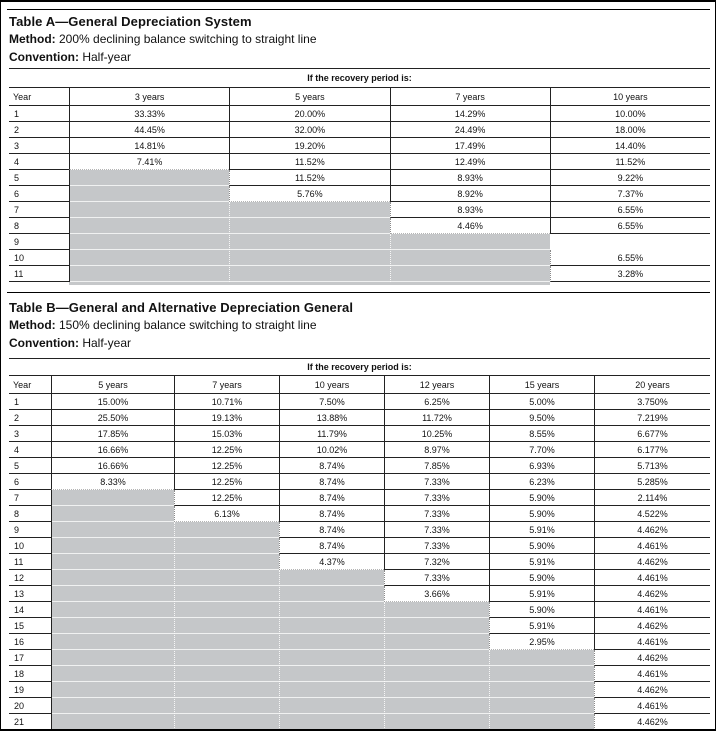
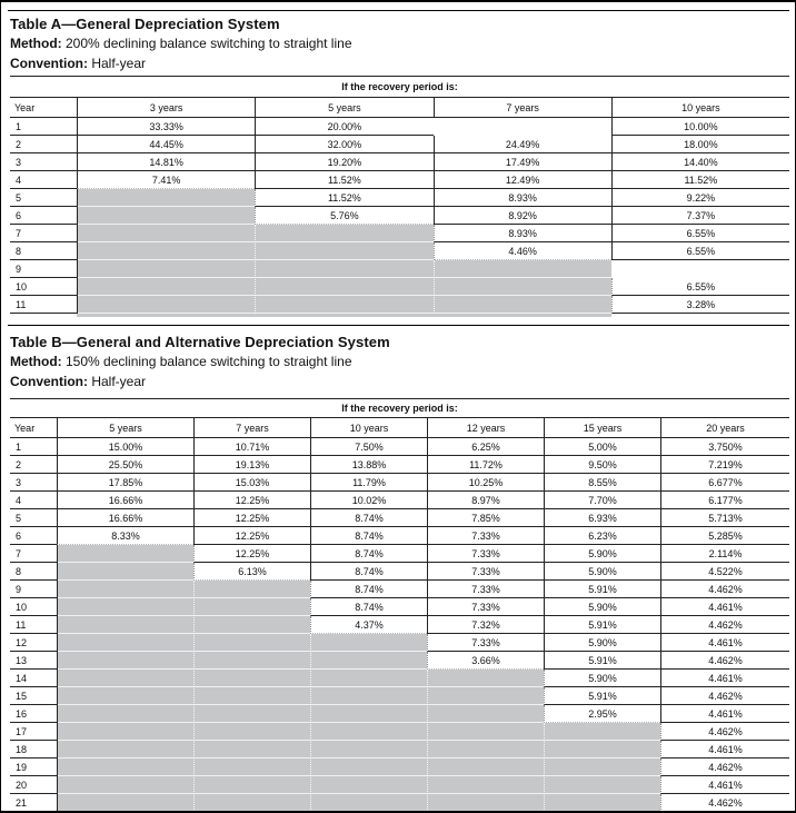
  Table A—General Depreciation System
  Method: 200% declining balance switching to straight line
  Convention: Half-year
  If the recovery period is:
  Year
  3 years
  5 years
  7 years
  10 years
  1
  33.33%
  20.00%
- 14.29%
  10.00%
  2
  44.45%
  32.00%
  24.49%
  18.00%
  3
  14.81%
  19.20%
  17.49%
  14.40%
  4
  7.41%
  11.52%
  12.49%
  11.52%
  5
  11.52%
  8.93%
  9.22%
  6
  5.76%
  8.92%
  7.37%
  7
  8.93%
  6.55%
  8
  4.46%
  6.55%
  9
  10
  6.55%
  11
  3.28%
- Table B—General and Alternative Depreciation General
+ Table B—General and Alternative Depreciation System
  Method: 150% declining balance switching to straight line
  Convention: Half-year
  If the recovery period is:
  Year
  5 years
  7 years
  10 years
  12 years
  15 years
  20 years
  1
  15.00%
  10.71%
  7.50%
  6.25%
  5.00%
  3.750%
  2
  25.50%
  19.13%
  13.88%
  11.72%
  9.50%
  7.219%
  3
  17.85%
  15.03%
  11.79%
  10.25%
  8.55%
  6.677%
  4
  16.66%
  12.25%
  10.02%
  8.97%
  7.70%
  6.177%
  5
  16.66%
  12.25%
  8.74%
  7.85%
  6.93%
  5.713%
  6
  8.33%
  12.25%
  8.74%
  7.33%
  6.23%
  5.285%
  7
  12.25%
  8.74%
  7.33%
  5.90%
  2.114%
  8
  6.13%
  8.74%
  7.33%
  5.90%
  4.522%
  9
  8.74%
  7.33%
  5.91%
  4.462%
  10
  8.74%
  7.33%
  5.90%
  4.461%
  11
  4.37%
  7.32%
  5.91%
  4.462%
  12
  7.33%
  5.90%
  4.461%
  13
  3.66%
  5.91%
  4.462%
  14
  5.90%
  4.461%
  15
  5.91%
  4.462%
  16
  2.95%
  4.461%
  17
  4.462%
  18
  4.461%
  19
  4.462%
  20
  4.461%
  21
  4.462%
